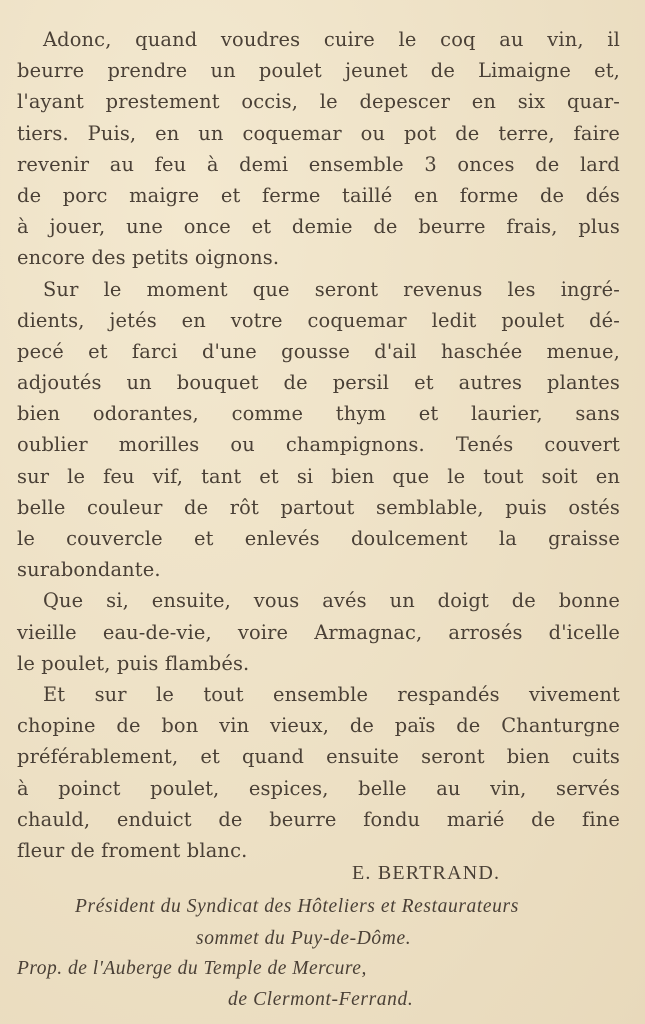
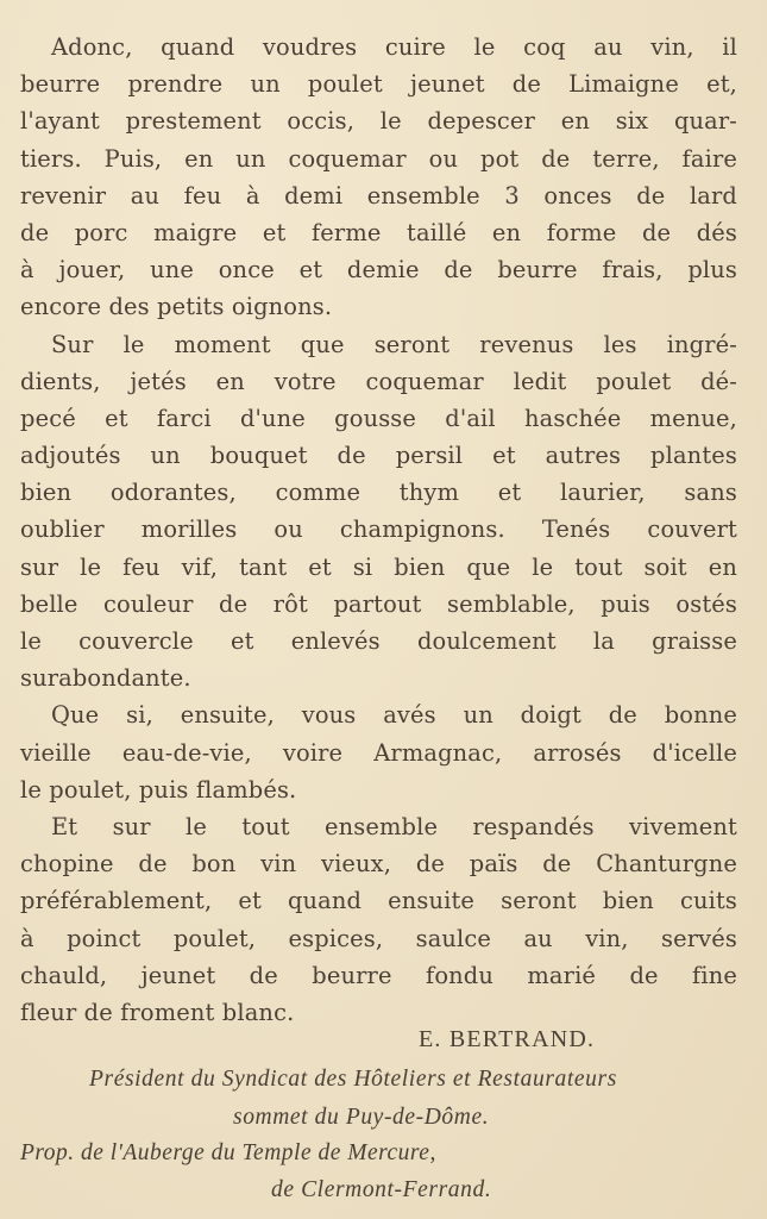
  Adonc, quand voudres cuire le coq au vin, il
  beurre prendre un poulet jeunet de Limaigne et,
  l'ayant prestement occis, le depescer en six quar-
  tiers. Puis, en un coquemar ou pot de terre, faire
  revenir au feu à demi ensemble 3 onces de lard
  de porc maigre et ferme taillé en forme de dés
  à jouer, une once et demie de beurre frais, plus
  encore des petits oignons.
  Sur le moment que seront revenus les ingré-
  dients, jetés en votre coquemar ledit poulet dé-
  pecé et farci d'une gousse d'ail haschée menue,
  adjoutés un bouquet de persil et autres plantes
  bien odorantes, comme thym et laurier, sans
  oublier morilles ou champignons. Tenés couvert
  sur le feu vif, tant et si bien que le tout soit en
  belle couleur de rôt partout semblable, puis ostés
  le couvercle et enlevés doulcement la graisse
  surabondante.
  Que si, ensuite, vous avés un doigt de bonne
  vieille eau-de-vie, voire Armagnac, arrosés d'icelle
  le poulet, puis flambés.
  Et sur le tout ensemble respandés vivement
  chopine de bon vin vieux, de païs de Chanturgne
  préférablement, et quand ensuite seront bien cuits
- à poinct poulet, espices, belle au vin, servés
+ à poinct poulet, espices, saulce au vin, servés
- chauld, enduict de beurre fondu marié de fine
+ chauld, jeunet de beurre fondu marié de fine
  fleur de froment blanc.
  E. BERTRAND.
  Président du Syndicat des Hôteliers et Restaurateurs
  sommet du Puy-de-Dôme.
  Prop. de l'Auberge du Temple de Mercure,
  de Clermont-Ferrand.
